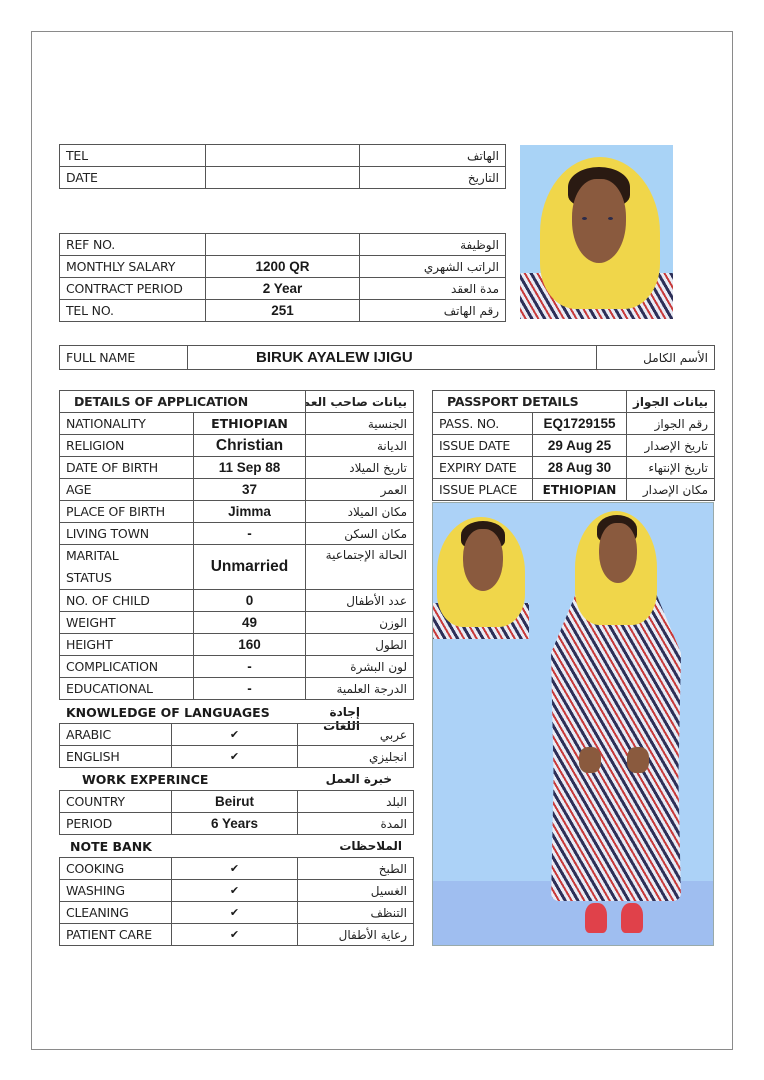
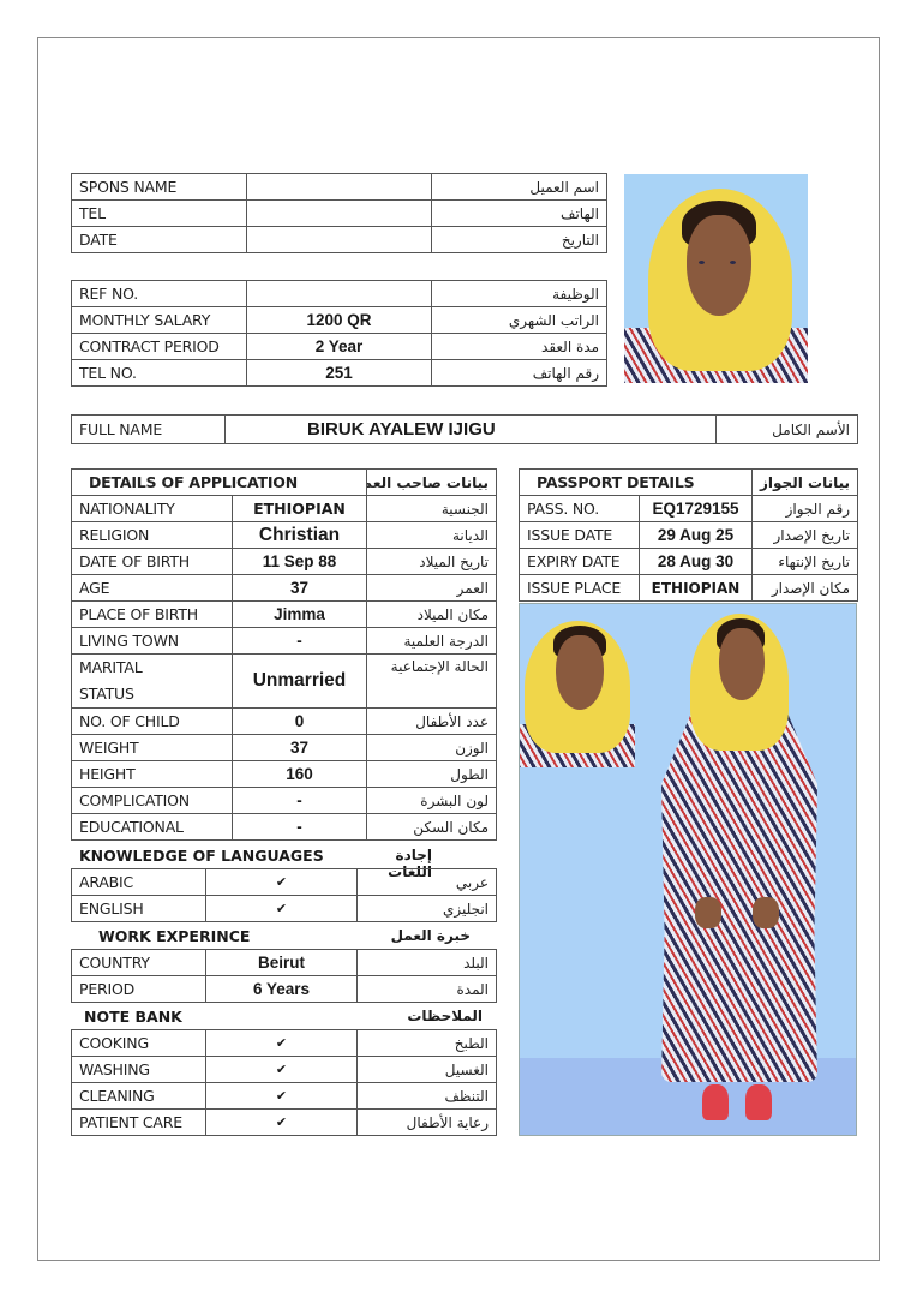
+ SPONS NAME		اسم العميل
  TEL		الهاتف
  DATE		التاريخ
  REF NO.		الوظيفة
  MONTHLY SALARY	1200 QR	الراتب الشهري
  CONTRACT PERIOD	2 Year	مدة العقد
  TEL NO.	251	رقم الهاتف
  FULL NAME	BIRUK AYALEW IJIGU	الأسم الكامل
  DETAILS OF APPLICATION	بيانات صاحب العم
  NATIONALITY	ETHIOPIAN	الجنسية
  RELIGION	Christian	الديانة
  DATE OF BIRTH	11 Sep 88	تاريخ الميلاد
  AGE	37	العمر
  PLACE OF BIRTH	Jimma	مكان الميلاد
- LIVING TOWN	-	مكان السكن
+ LIVING TOWN	-	الدرجة العلمية
  MARITAL STATUS	Unmarried	الحالة الإجتماعية
  NO. OF CHILD	0	عدد الأطفال
- WEIGHT	49	الوزن
+ WEIGHT	37	الوزن
  HEIGHT	160	الطول
  COMPLICATION	-	لون البشرة
- EDUCATIONAL	-	الدرجة العلمية
+ EDUCATIONAL	-	مكان السكن
  KNOWLEDGE OF LANGUAGES
  إجادة اللغات
  ARABIC	✔	عربي
  ENGLISH	✔	انجليزي
  WORK EXPERINCE
  خبرة العمل
  COUNTRY	Beirut	البلد
  PERIOD	6 Years	المدة
  NOTE BANK
  الملاحظات
  COOKING	✔	الطبخ
  WASHING	✔	الغسيل
  CLEANING	✔	التنظف
  PATIENT CARE	✔	رعاية الأطفال
  PASSPORT DETAILS	بيانات الجواز
  PASS. NO.	EQ1729155	رقم الجواز
  ISSUE DATE	29 Aug 25	تاريخ الإصدار
  EXPIRY DATE	28 Aug 30	تاريخ الإنتهاء
  ISSUE PLACE	ETHIOPIAN	مكان الإصدار
